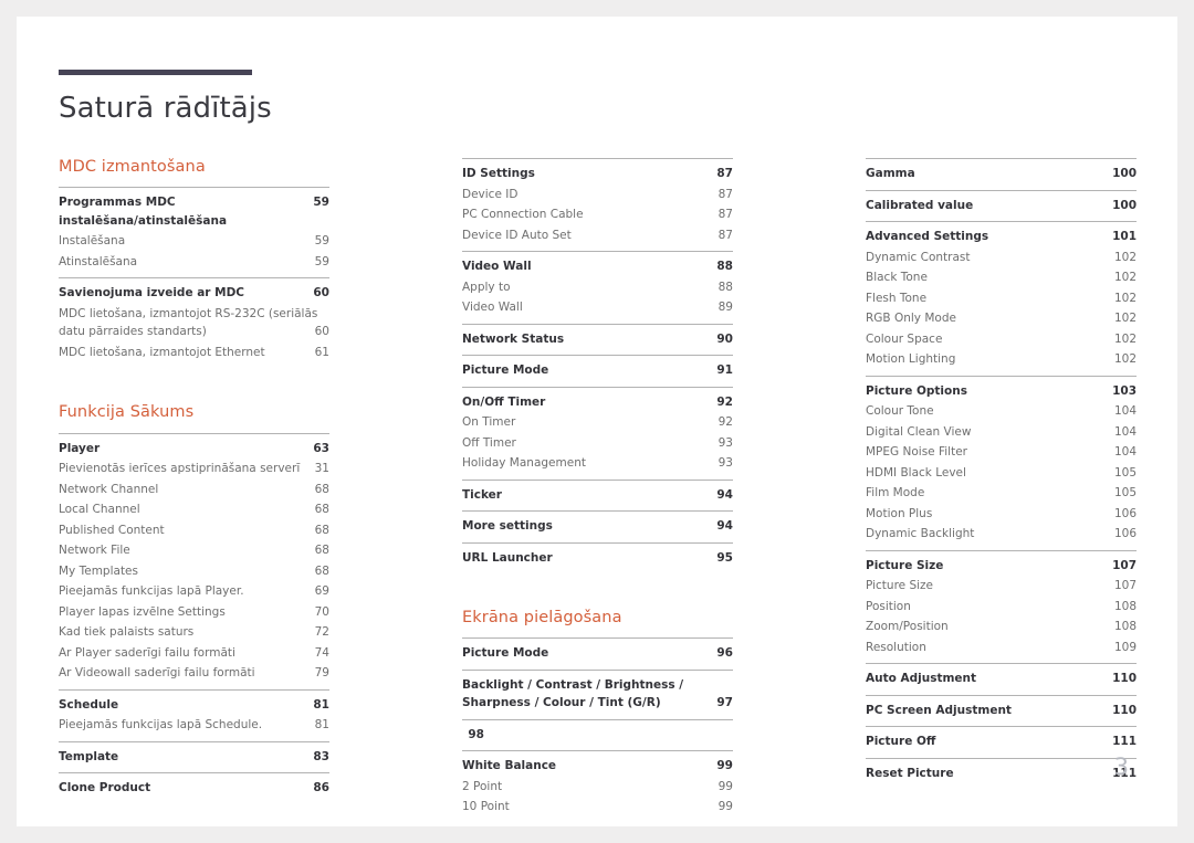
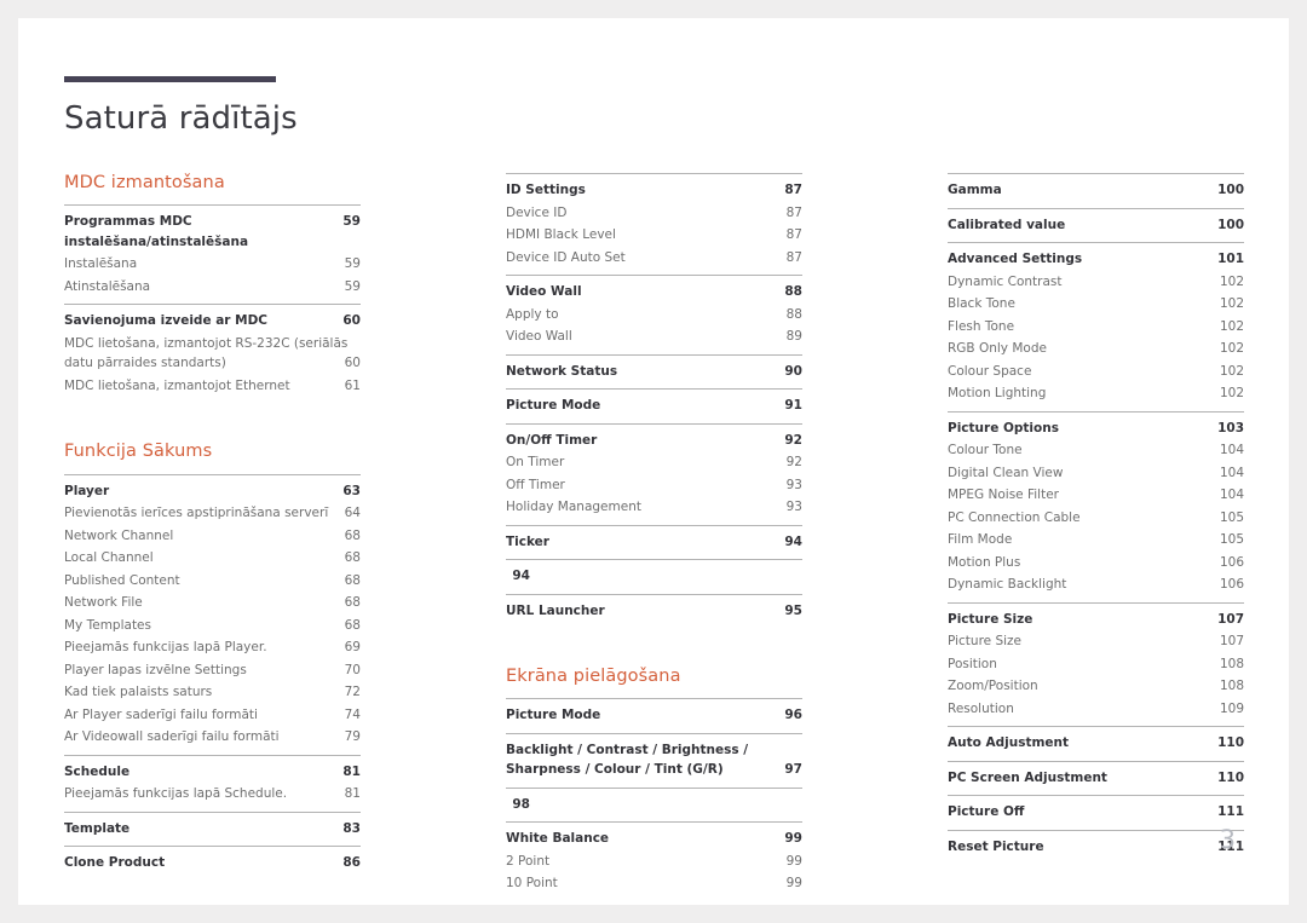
  Saturā rādītājs
  MDC izmantošana
  Programmas MDC instalēšana/atinstalēšana
  59
  Instalēšana
  59
  Atinstalēšana
  59
  Savienojuma izveide ar MDC
  60
  MDC lietošana, izmantojot RS-232C (seriālās
  datu pārraides standarts)
  60
  MDC lietošana, izmantojot Ethernet
  61
  Funkcija Sākums
  Player
  63
  Pievienotās ierīces apstiprināšana serverī
- 31
+ 64
  Network Channel
  68
  Local Channel
  68
  Published Content
  68
  Network File
  68
  My Templates
  68
  Pieejamās funkcijas lapā Player.
  69
  Player lapas izvēlne Settings
  70
  Kad tiek palaists saturs
  72
  Ar Player saderīgi failu formāti
  74
  Ar Videowall saderīgi failu formāti
  79
  Schedule
  81
  Pieejamās funkcijas lapā Schedule.
  81
  Template
  83
  Clone Product
  86
  ID Settings
  87
  Device ID
  87
- PC Connection Cable
+ HDMI Black Level
  87
  Device ID Auto Set
  87
  Video Wall
  88
  Apply to
  88
  Video Wall
  89
  Network Status
  90
  Picture Mode
  91
  On/Off Timer
  92
  On Timer
  92
  Off Timer
  93
  Holiday Management
  93
  Ticker
  94
- More settings
  94
  URL Launcher
  95
  Ekrāna pielāgošana
  Picture Mode
  96
  Backlight / Contrast / Brightness /
  Sharpness / Colour / Tint (G/R)
  97
  98
  White Balance
  99
  2 Point
  99
  10 Point
  99
  Gamma
  100
  Calibrated value
  100
  Advanced Settings
  101
  Dynamic Contrast
  102
  Black Tone
  102
  Flesh Tone
  102
  RGB Only Mode
  102
  Colour Space
  102
  Motion Lighting
  102
  Picture Options
  103
  Colour Tone
  104
  Digital Clean View
  104
  MPEG Noise Filter
  104
- HDMI Black Level
+ PC Connection Cable
  105
  Film Mode
  105
  Motion Plus
  106
  Dynamic Backlight
  106
  Picture Size
  107
  Picture Size
  107
  Position
  108
  Zoom/Position
  108
  Resolution
  109
  Auto Adjustment
  110
  PC Screen Adjustment
  110
  Picture Off
  111
  Reset Picture
  111
  3
